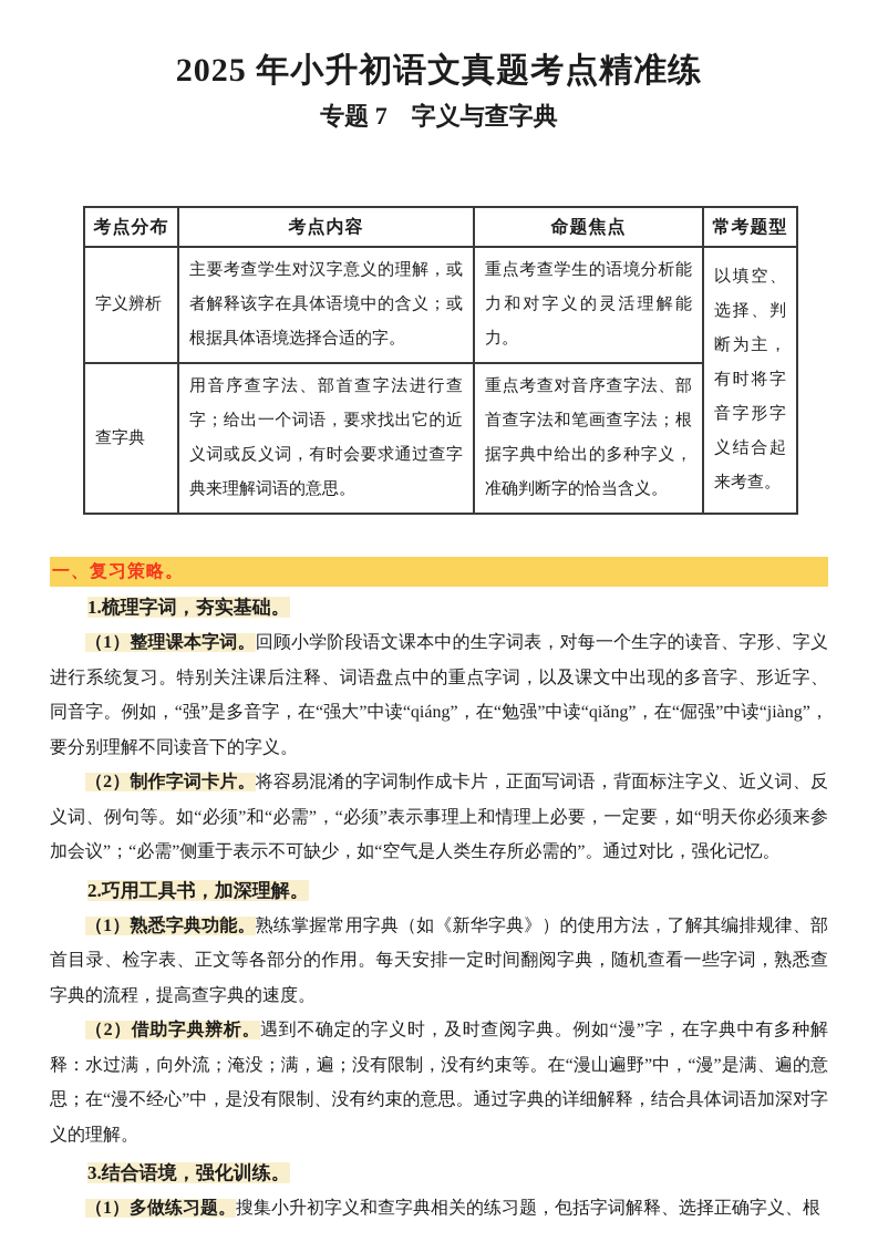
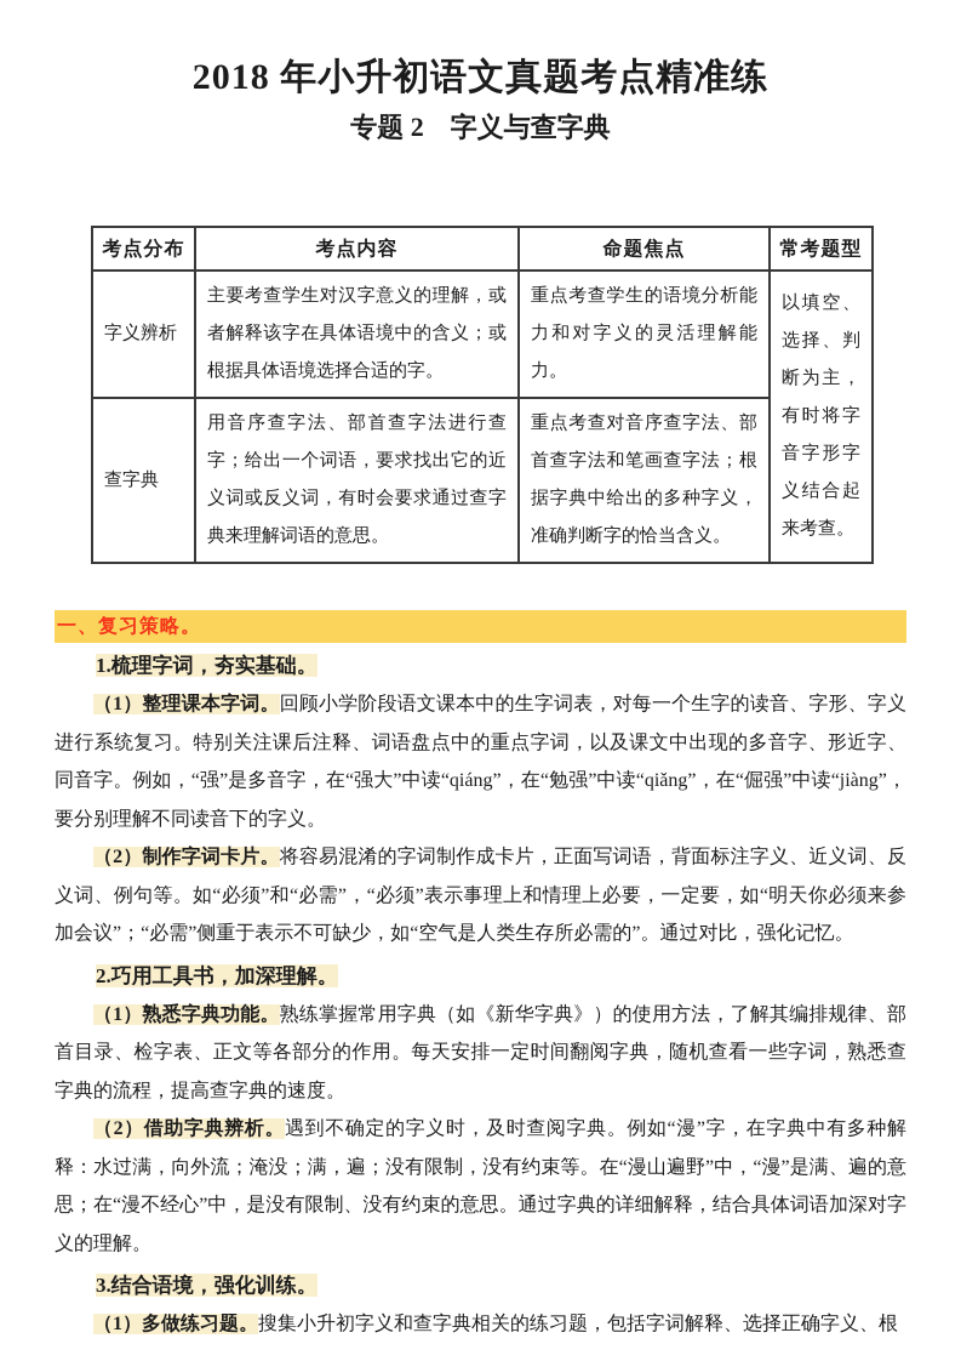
- 2025 年小升初语文真题考点精准练
+ 2018 年小升初语文真题考点精准练
- 专题 7 字义与查字典
+ 专题 2 字义与查字典
  考点分布	考点内容	命题焦点	常考题型
  字义辨析	主要考查学生对汉字意义的理解，或者解释该字在具体语境中的含义；或根据具体语境选择合适的字。	重点考查学生的语境分析能力和对字义的灵活理解能力。	以填空、选择、判断为主，有时将字音字形字义结合起来考查。
  查字典	用音序查字法、部首查字法进行查字；给出一个词语，要求找出它的近义词或反义词，有时会要求通过查字典来理解词语的意思。	重点考查对音序查字法、部首查字法和笔画查字法；根据字典中给出的多种字义，准确判断字的恰当含义。
  一、复习策略。
  1.梳理字词，夯实基础。
  （1）整理课本字词。回顾小学阶段语文课本中的生字词表，对每一个生字的读音、字形、字义进行系统复习。特别关注课后注释、词语盘点中的重点字词，以及课文中出现的多音字、形近字、同音字。例如，“强”是多音字，在“强大”中读“qiáng”，在“勉强”中读“qiǎng”，在“倔强”中读“jiàng”，要分别理解不同读音下的字义。
  （2）制作字词卡片。将容易混淆的字词制作成卡片，正面写词语，背面标注字义、近义词、反义词、例句等。如“必须”和“必需”，“必须”表示事理上和情理上必要，一定要，如“明天你必须来参加会议”；“必需”侧重于表示不可缺少，如“空气是人类生存所必需的”。通过对比，强化记忆。
  2.巧用工具书，加深理解。
  （1）熟悉字典功能。熟练掌握常用字典（如《新华字典》）的使用方法，了解其编排规律、部首目录、检字表、正文等各部分的作用。每天安排一定时间翻阅字典，随机查看一些字词，熟悉查字典的流程，提高查字典的速度。
  （2）借助字典辨析。遇到不确定的字义时，及时查阅字典。例如“漫”字，在字典中有多种解释：水过满，向外流；淹没；满，遍；没有限制，没有约束等。在“漫山遍野”中，“漫”是满、遍的意思；在“漫不经心”中，是没有限制、没有约束的意思。通过字典的详细解释，结合具体词语加深对字义的理解。
  3.结合语境，强化训练。
  （1）多做练习题。搜集小升初字义和查字典相关的练习题，包括字词解释、选择正确字义、根
